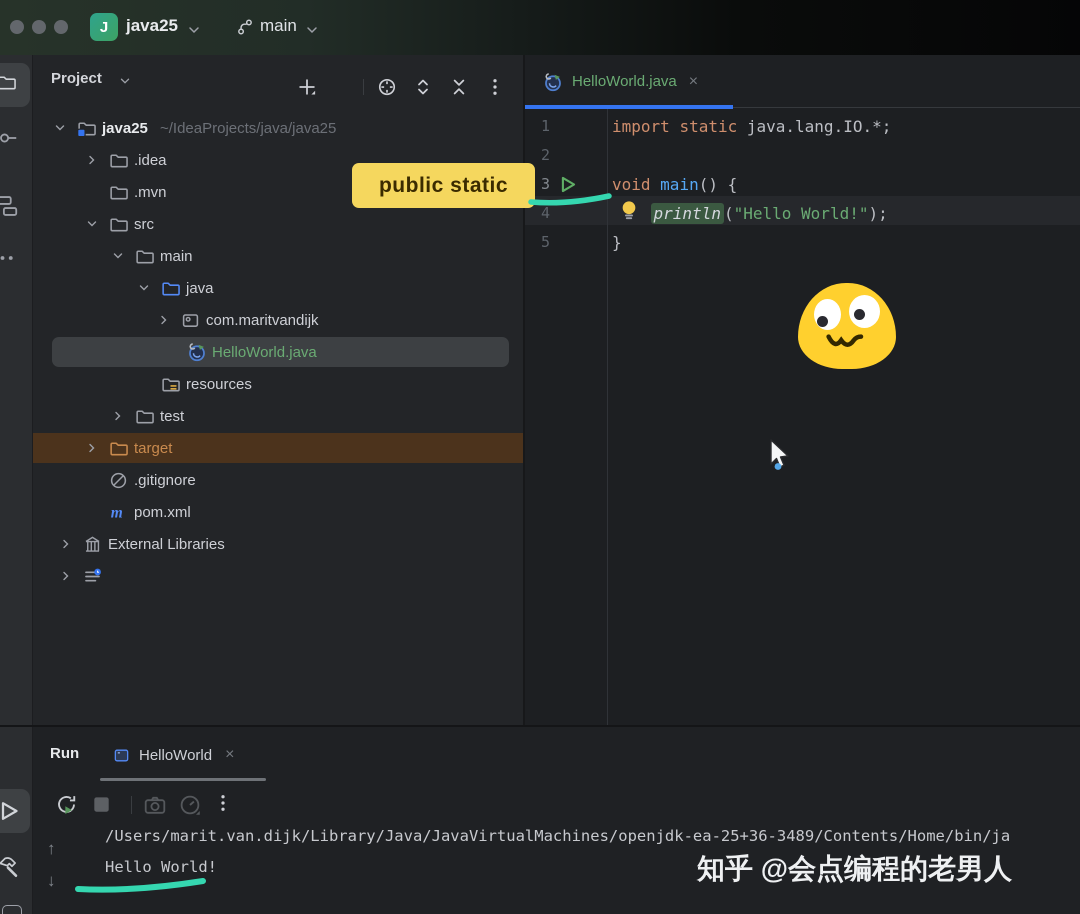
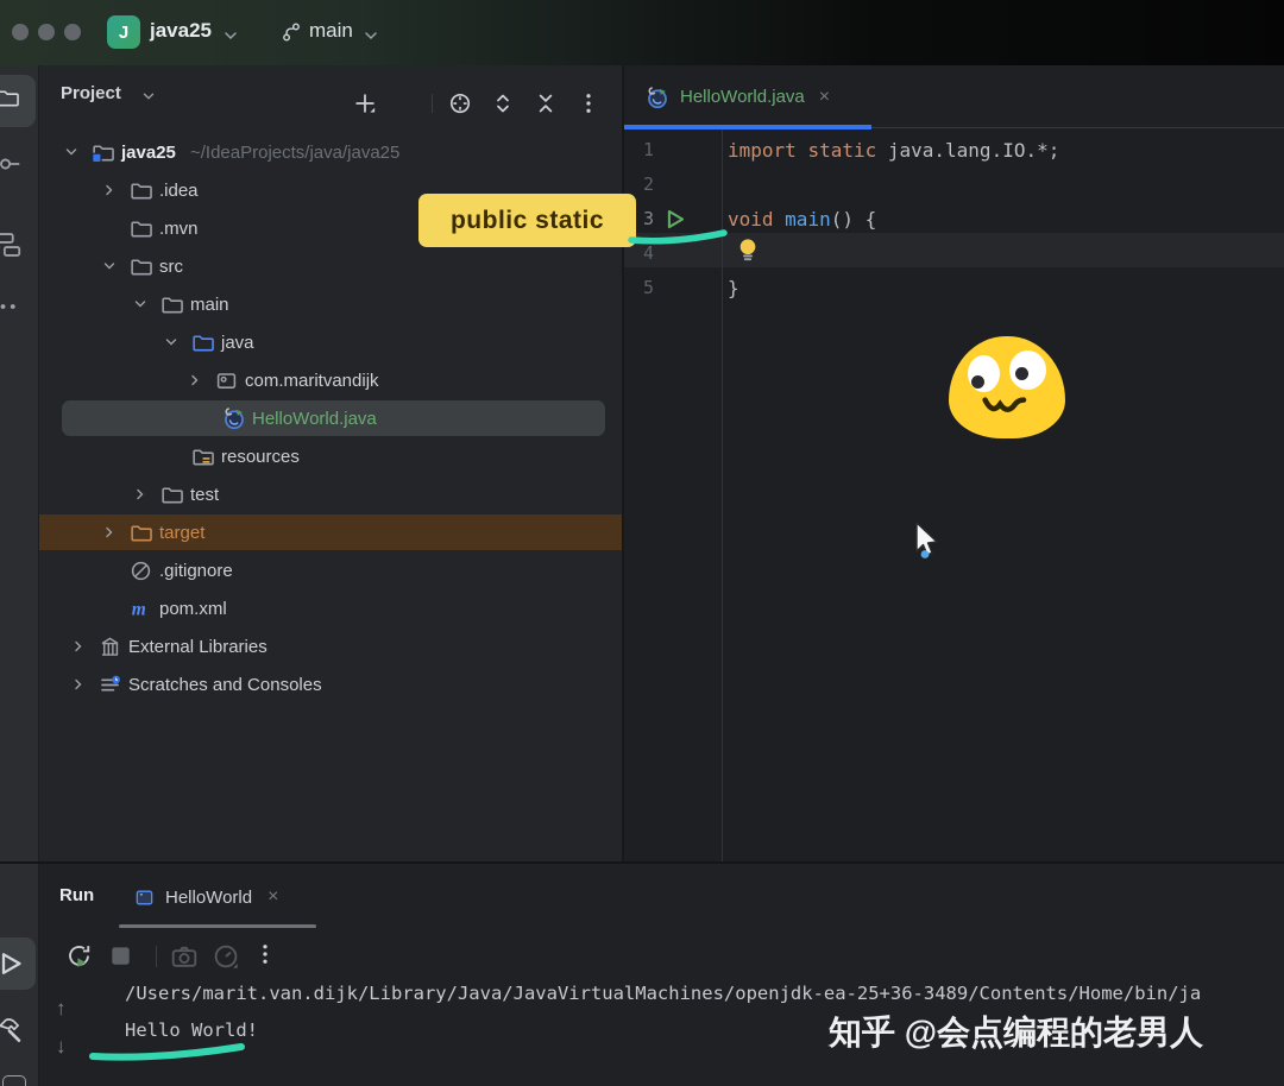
  J
  java25
  main
  Project
  java25
  ~/IdeaProjects/java/java25
  .idea
  .mvn
  src
  main
  java
  com.maritvandijk
  HelloWorld.java
  resources
  test
  target
  .gitignore
  m
  pom.xml
  External Libraries
+ Scratches and Consoles
  HelloWorld.java
  ×
  1
  import static java.lang.IO.*;
  2
  3
  void main() {
  4
- println ("Hello World!");
  5
  }
  Run
  HelloWorld
  ×
  ↑
  ↓
  /Users/marit.van.dijk/Library/Java/JavaVirtualMachines/openjdk-ea-25+36-3489/Contents/Home/bin/ja
  Hello World!
  public static
  知乎 @会点编程的老男人
